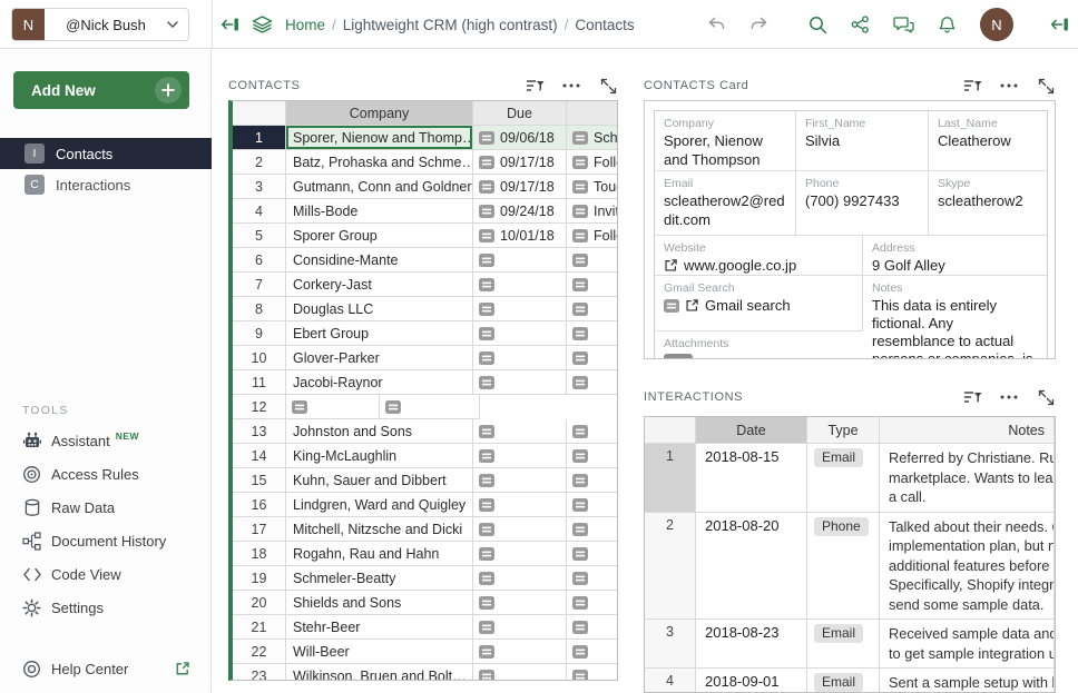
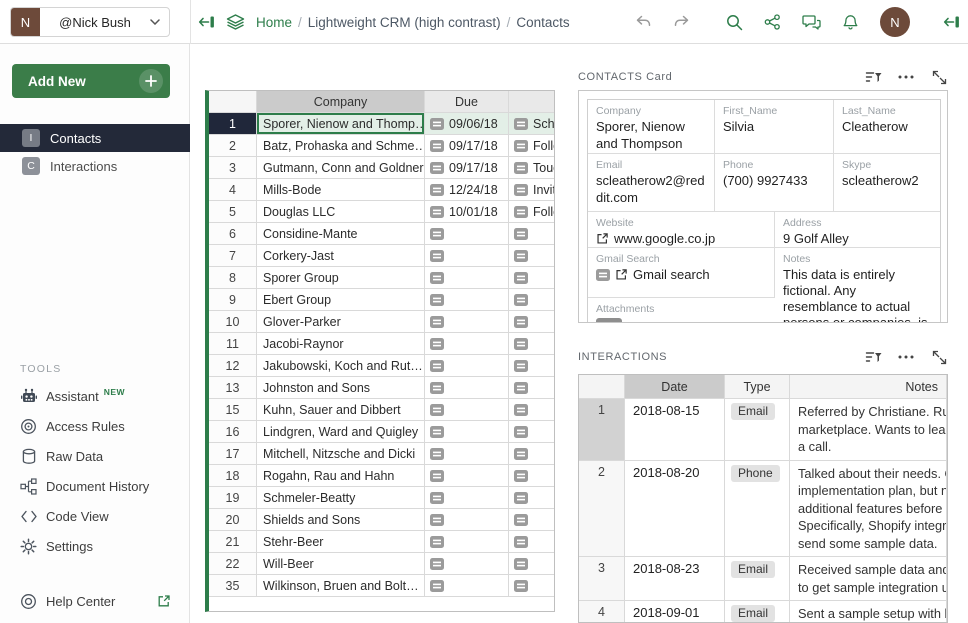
  N
  @Nick Bush
  Home
  /
  Lightweight CRM (high contrast)
  /
  Contacts
  N
  Add New
  I
  Contacts
  C
  Interactions
  TOOLS
  Assistant
  NEW
  Access Rules
  Raw Data
  Document History
  Code View
  Settings
  Help Center
- CONTACTS
  Company
  Due
  1
  Sporer, Nienow and Thomp…
  09/06/18
  Sch
  2
  Batz, Prohaska and Schme…
  09/17/18
  Foll
  3
  Gutmann, Conn and Goldner
  09/17/18
  Tou
  4
  Mills-Bode
- 09/24/18
+ 12/24/18
  Invi
  5
- Sporer Group
+ Douglas LLC
  10/01/18
  Foll
  6
  Considine-Mante
  7
  Corkery-Jast
  8
- Douglas LLC
+ Sporer Group
  9
  Ebert Group
  10
  Glover-Parker
  11
  Jacobi-Raynor
  12
+ Jakubowski, Koch and Rut…
  13
  Johnston and Sons
- 14
- King-McLaughlin
  15
  Kuhn, Sauer and Dibbert
  16
  Lindgren, Ward and Quigley
  17
  Mitchell, Nitzsche and Dicki
  18
  Rogahn, Rau and Hahn
  19
  Schmeler-Beatty
  20
  Shields and Sons
  21
  Stehr-Beer
  22
  Will-Beer
- 23
+ 35
  Wilkinson, Bruen and Bolt…
  CONTACTS Card
  Company
  Sporer, Nienow and Thompson
  First_Name
  Silvia
  Last_Name
  Cleatherow
  Email
  scleatherow2@reddit.com
  Phone
  (700) 9927433
  Skype
  scleatherow2
  Website
  www.google.co.jp
  Address
  9 Golf Alley
  Gmail Search
  Gmail search
  Attachments
  Notes
  INTERACTIONS
  Date
  Type
  Notes
  1
  2018-08-15
  Email
  Referred by Christiane. Ru
  marketplace. Wants to lea
  a call.
  2
  2018-08-20
  Phone
  Talked about their needs.
  implementation plan, but n
  additional features before
  Specifically, Shopify integr
  send some sample data.
  3
  2018-08-23
  Email
  Received sample data and
  to get sample integration u
  4
  2018-09-01
  Email
  Sent a sample setup with
